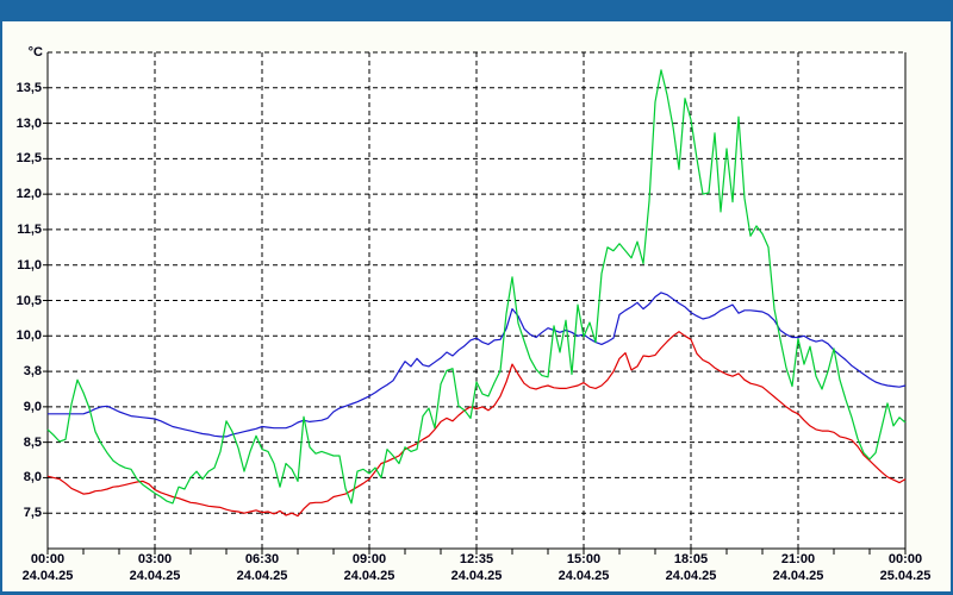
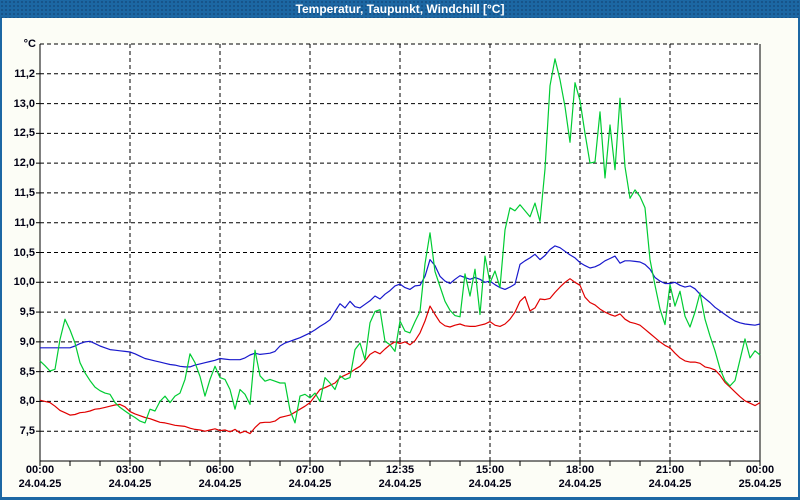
+ Temperatur, Taupunkt, Windchill [°C]
  °C
  7,5
  8,0
  8,5
  9,0
- 3,8
+ 9,5
  10,0
  10,5
  11,0
  11,5
  12,0
  12,5
  13,0
- 13,5
+ 11,2
  00:00
  24.04.25
  03:00
  24.04.25
- 06:30
+ 06:00
  24.04.25
- 09:00
+ 07:00
  24.04.25
  12:35
  24.04.25
  15:00
  24.04.25
- 18:05
+ 18:00
  24.04.25
  21:00
  24.04.25
  00:00
  25.04.25
